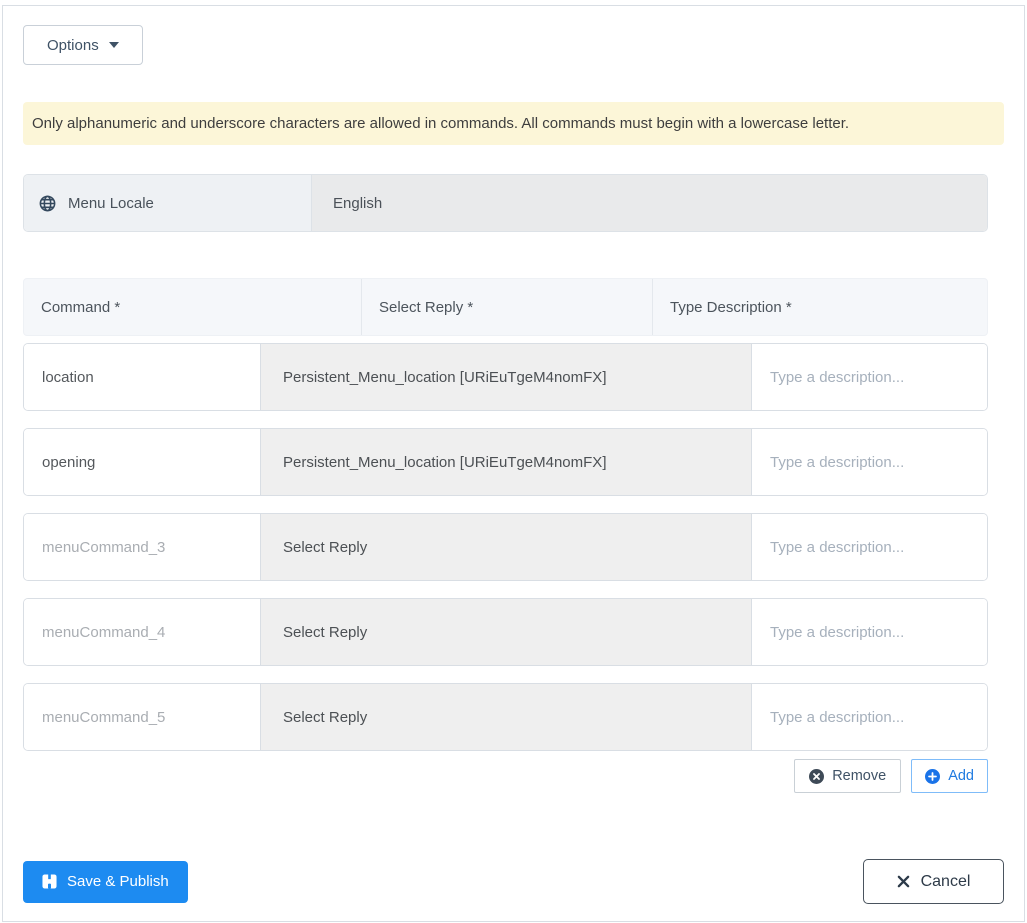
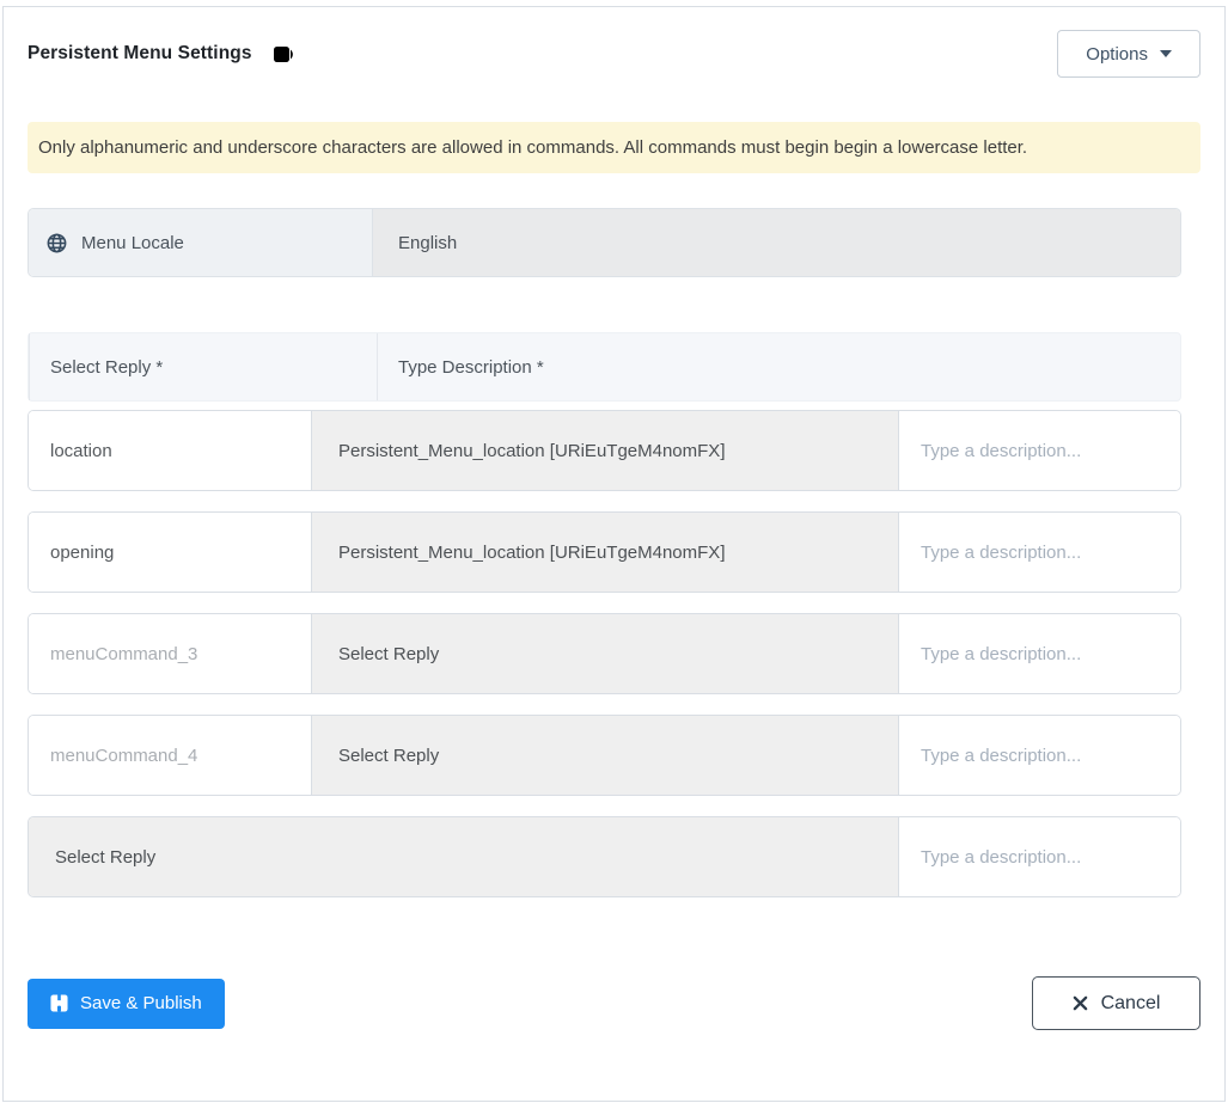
+ Persistent Menu Settings
  Options
- Only alphanumeric and underscore characters are allowed in commands. All commands must begin with a lowercase letter.
+ Only alphanumeric and underscore characters are allowed in commands. All commands must begin begin a lowercase letter.
  Menu Locale
  English
- Command *
  Select Reply *
  Type Description *
  location
  Persistent_Menu_location [URiEuTgeM4nomFX]
  Type a description...
  opening
  Persistent_Menu_location [URiEuTgeM4nomFX]
  Type a description...
  menuCommand_3
  Select Reply
  Type a description...
  menuCommand_4
  Select Reply
  Type a description...
- menuCommand_5
  Select Reply
  Type a description...
- Remove
- Add
  Save & Publish
  Cancel
